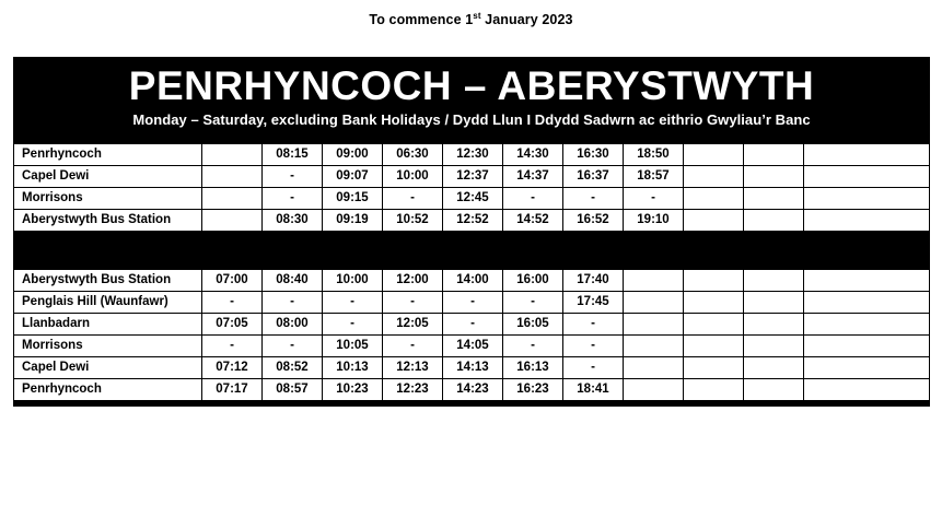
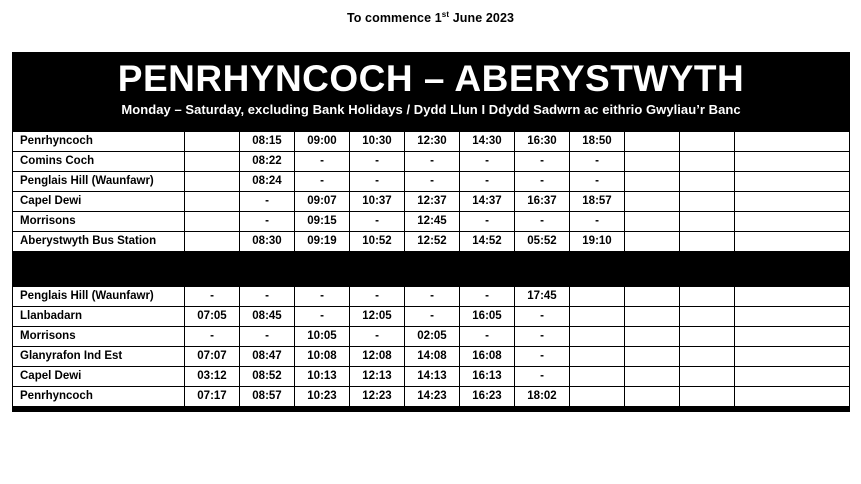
- To commence 1st January 2023
+ To commence 1st June 2023
  PENRHYNCOCH – ABERYSTWYTH
  Monday – Saturday, excluding Bank Holidays / Dydd Llun I Ddydd Sadwrn ac eithrio Gwyliau’r Banc
- Penrhyncoch		08:15	09:00	06:30	12:30	14:30	16:30	18:50
+ Penrhyncoch		08:15	09:00	10:30	12:30	14:30	16:30	18:50
+ Comins Coch		08:22	-	-	-	-	-	-
+ Penglais Hill (Waunfawr)		08:24	-	-	-	-	-	-
- Capel Dewi		-	09:07	10:00	12:37	14:37	16:37	18:57
+ Capel Dewi		-	09:07	10:37	12:37	14:37	16:37	18:57
  Morrisons		-	09:15	-	12:45	-	-	-
- Aberystwyth Bus Station		08:30	09:19	10:52	12:52	14:52	16:52	19:10
+ Aberystwyth Bus Station		08:30	09:19	10:52	12:52	14:52	05:52	19:10
- Aberystwyth Bus Station	07:00	08:40	10:00	12:00	14:00	16:00	17:40
  Penglais Hill (Waunfawr)	-	-	-	-	-	-	17:45
- Llanbadarn	07:05	08:00	-	12:05	-	16:05	-
+ Llanbadarn	07:05	08:45	-	12:05	-	16:05	-
- Morrisons	-	-	10:05	-	14:05	-	-
+ Morrisons	-	-	10:05	-	02:05	-	-
+ Glanyrafon Ind Est	07:07	08:47	10:08	12:08	14:08	16:08	-
- Capel Dewi	07:12	08:52	10:13	12:13	14:13	16:13	-
+ Capel Dewi	03:12	08:52	10:13	12:13	14:13	16:13	-
- Penrhyncoch	07:17	08:57	10:23	12:23	14:23	16:23	18:41
+ Penrhyncoch	07:17	08:57	10:23	12:23	14:23	16:23	18:02
